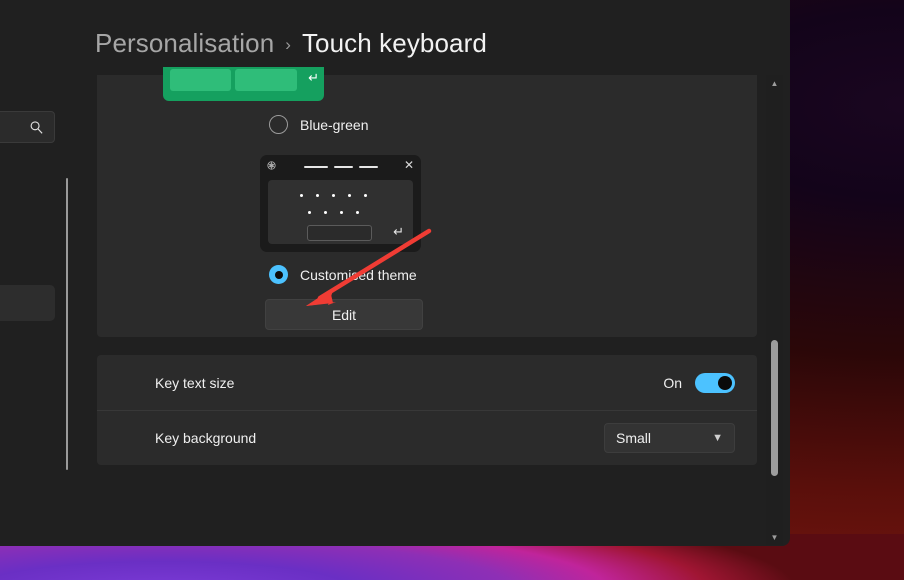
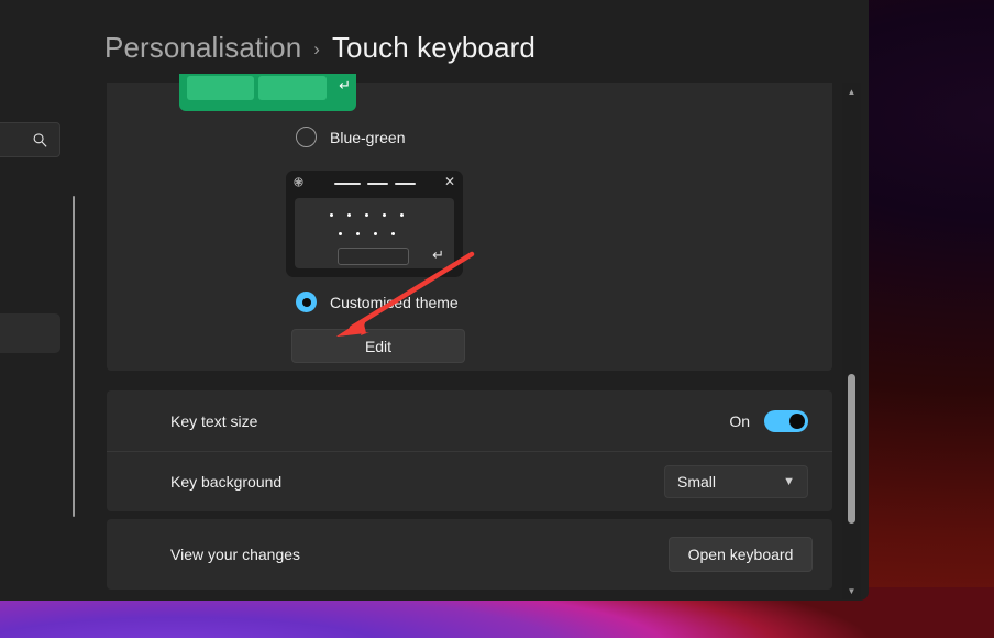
  Personalisation
  ›
  Touch keyboard
  ↵
  Blue-green
  ✕
  ↵
  Customid theme
  Edit
  Key text size
  On
  Key background
  Small
  ▼
+ View your changes
+ Open keyboard
  ▲
  ▼
